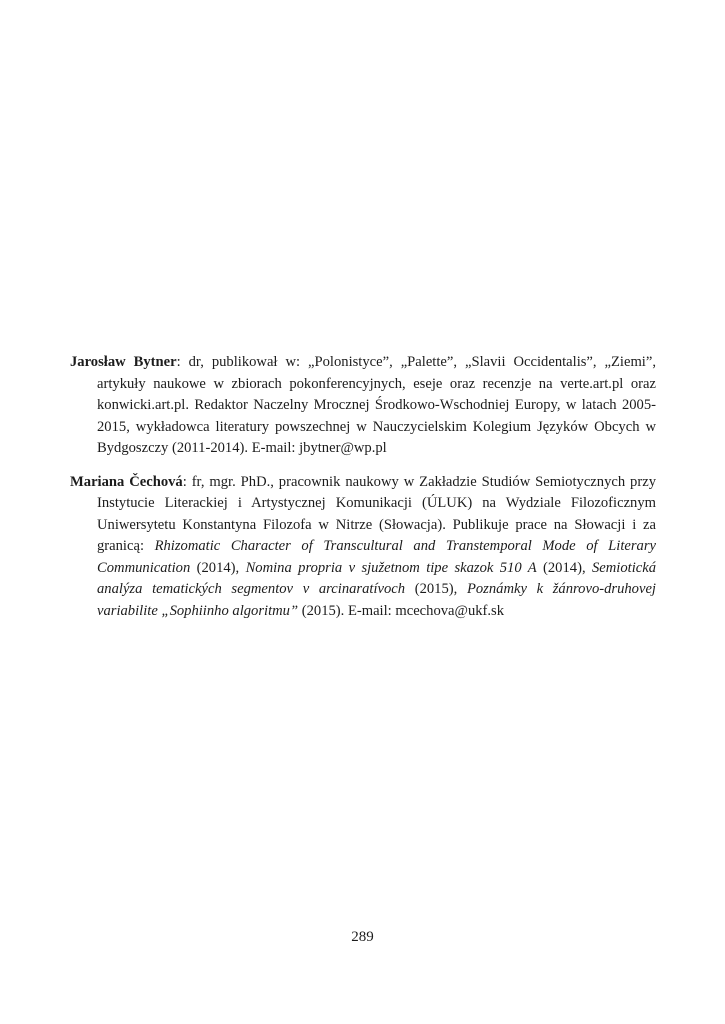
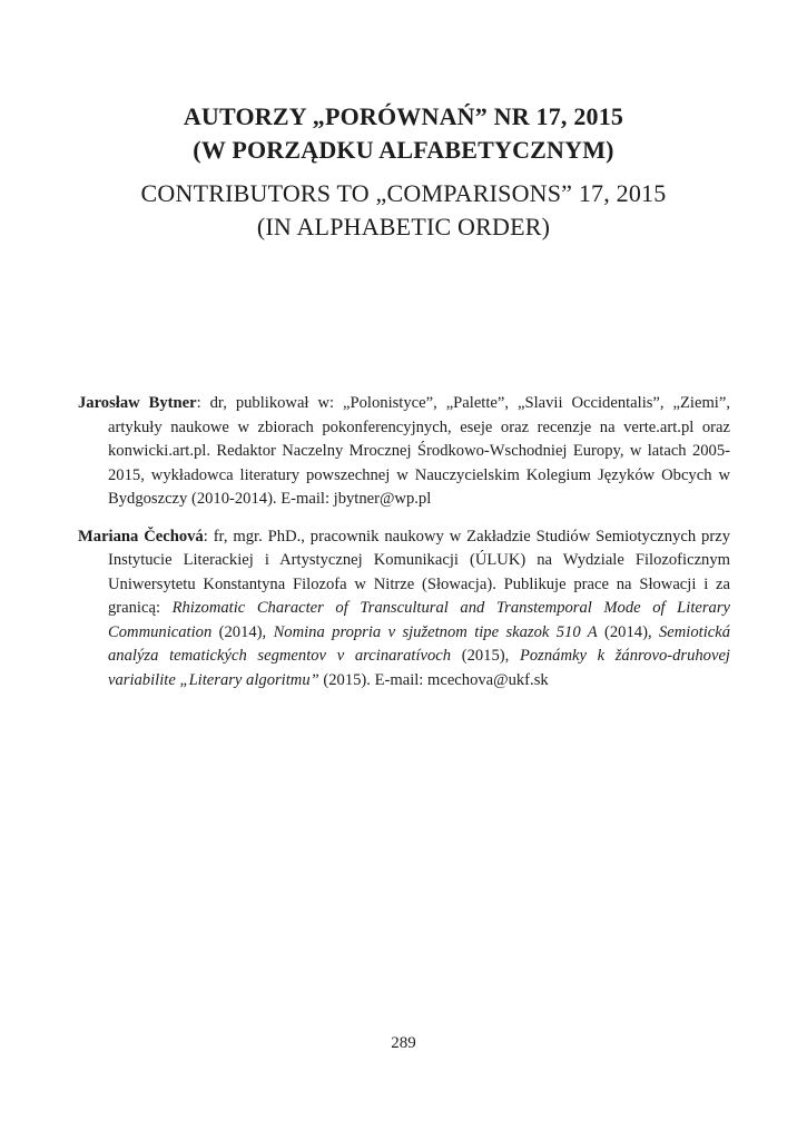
+ AUTORZY „PORÓWNAŃ” NR 17, 2015
+ (W PORZĄDKU ALFABETYCZNYM)
+ CONTRIBUTORS TO „COMPARISONS” 17, 2015
+ (IN ALPHABETIC ORDER)
- Jarosław Bytner: dr, publikował w: „Polonistyce”, „Palette”, „Slavii Occidentalis”, „Ziemi”, artykuły naukowe w zbiorach pokonferencyjnych, eseje oraz recenzje na verte.art.pl oraz konwicki.art.pl. Redaktor Naczelny Mrocznej Środkowo-Wschodniej Europy, w latach 2005-2015, wykładowca literatury powszechnej w Nauczycielskim Kolegium Języków Obcych w Bydgoszczy (2011-2014). E-mail: jbytner@wp.pl
+ Jarosław Bytner: dr, publikował w: „Polonistyce”, „Palette”, „Slavii Occidentalis”, „Ziemi”, artykuły naukowe w zbiorach pokonferencyjnych, eseje oraz recenzje na verte.art.pl oraz konwicki.art.pl. Redaktor Naczelny Mrocznej Środkowo-Wschodniej Europy, w latach 2005-2015, wykładowca literatury powszechnej w Nauczycielskim Kolegium Języków Obcych w Bydgoszczy (2010-2014). E-mail: jbytner@wp.pl
- Mariana Čechová: fr, mgr. PhD., pracownik naukowy w Zakładzie Studiów Semiotycznych przy Instytucie Literackiej i Artystycznej Komunikacji (ÚLUK) na Wydziale Filozoficznym Uniwersytetu Konstantyna Filozofa w Nitrze (Słowacja). Publikuje prace na Słowacji i za granicą: Rhizomatic Character of Transcultural and Transtemporal Mode of Literary Communication (2014), Nomina propria v sjužetnom tipe skazok 510 A (2014), Semiotická analýza tematických segmentov v arcinaratívoch (2015), Poznámky k žánrovo-druhovej variabilite „Sophiinho algoritmu” (2015). E-mail: mcechova@ukf.sk
+ Mariana Čechová: fr, mgr. PhD., pracownik naukowy w Zakładzie Studiów Semiotycznych przy Instytucie Literackiej i Artystycznej Komunikacji (ÚLUK) na Wydziale Filozoficznym Uniwersytetu Konstantyna Filozofa w Nitrze (Słowacja). Publikuje prace na Słowacji i za granicą: Rhizomatic Character of Transcultural and Transtemporal Mode of Literary Communication (2014), Nomina propria v sjužetnom tipe skazok 510 A (2014), Semiotická analýza tematických segmentov v arcinaratívoch (2015), Poznámky k žánrovo-druhovej variabilite „Literary algoritmu” (2015). E-mail: mcechova@ukf.sk
  289
